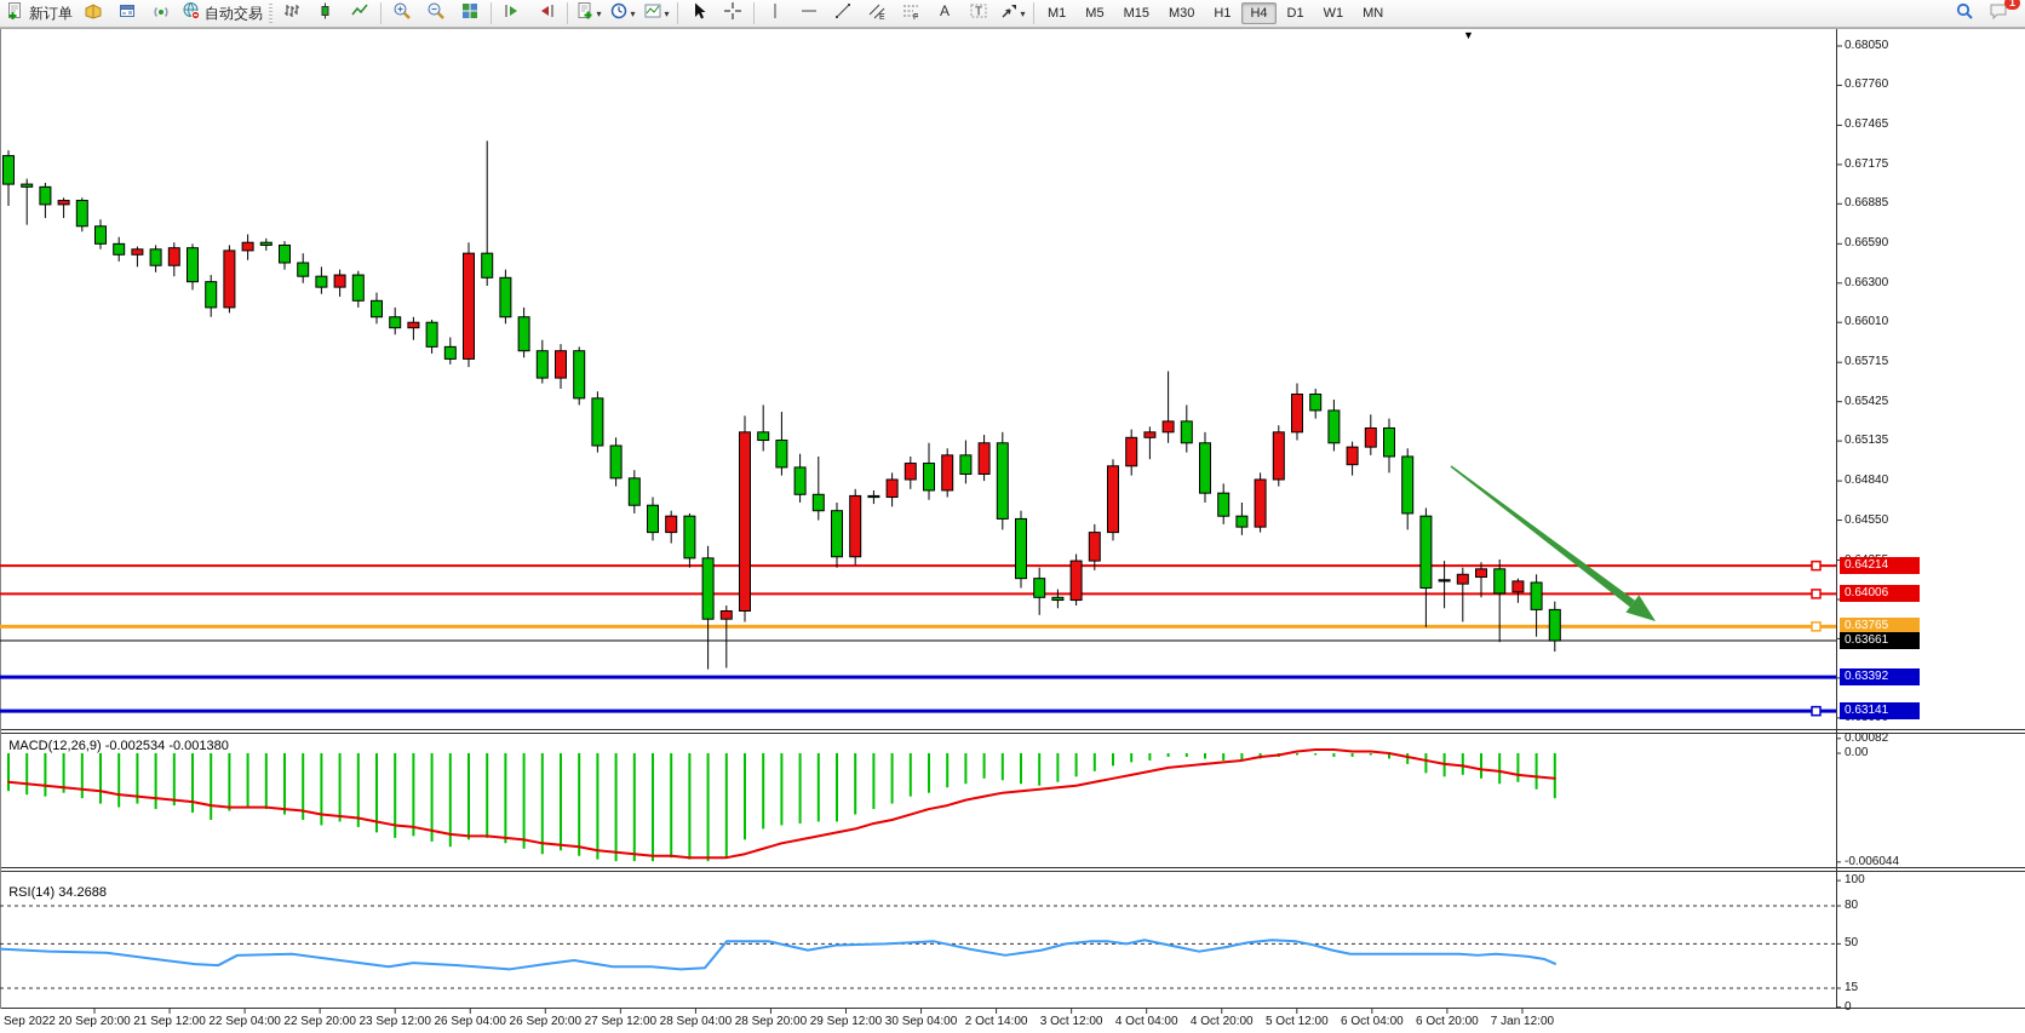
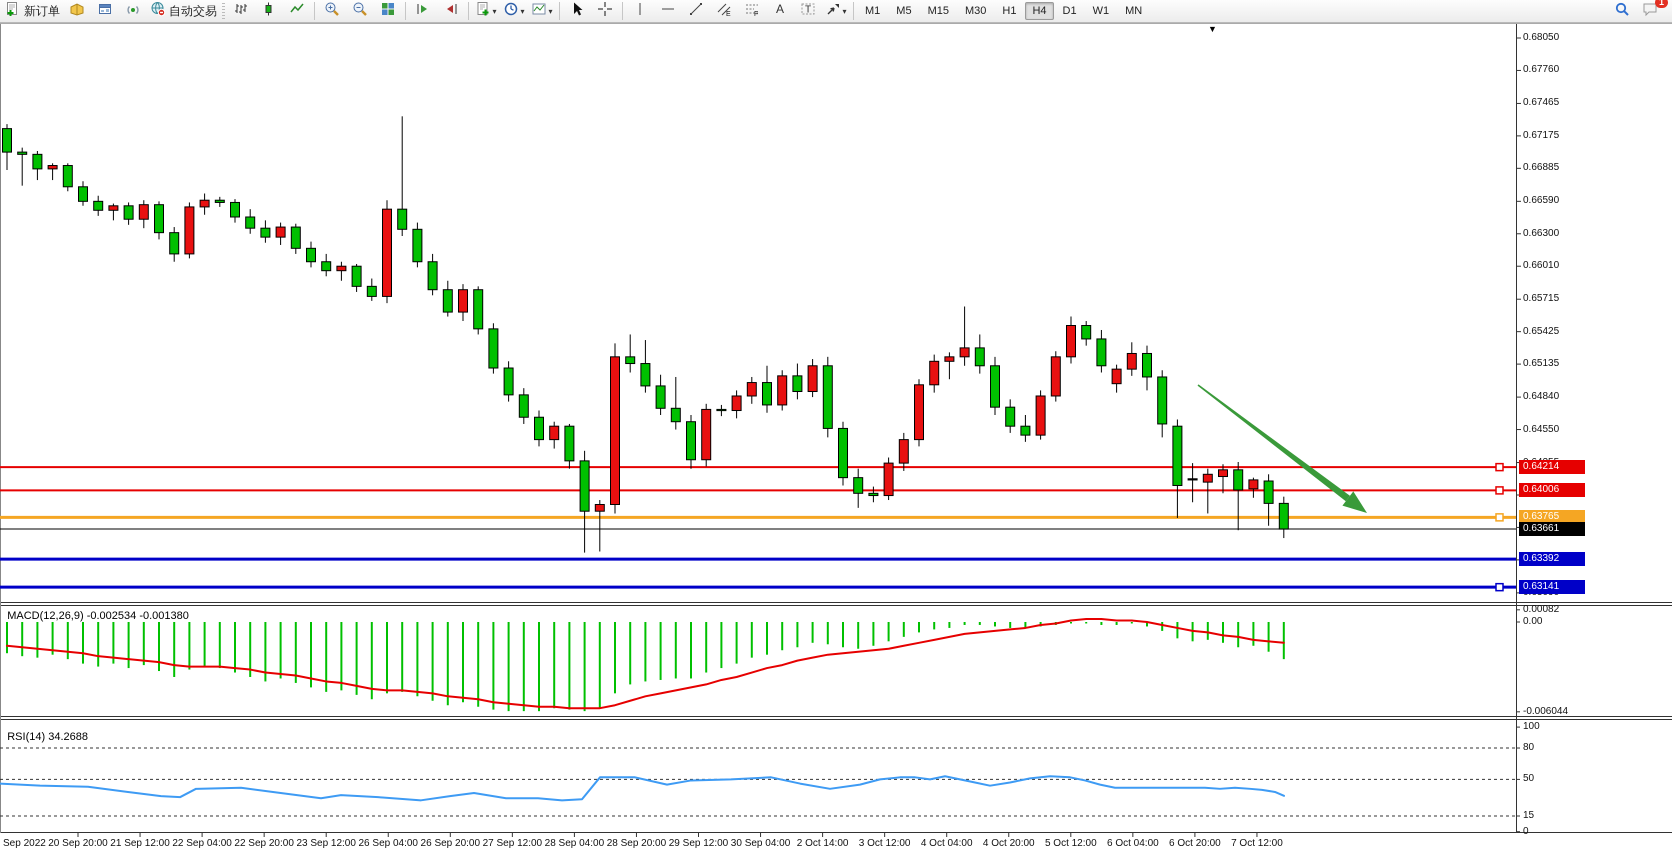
  新订单
  自动交易
  ▾
  ▾
  ▾
  A
  T
  ▾
  M1
  M5
  M15
  M30
  H1
  H4
  D1
  W1
  MN
  1
  ▼
  MACD(12,26,9) -0.002534 -0.001380
  RSI(14) 34.2688
  0.68050
  0.67760
  0.67465
  0.67175
  0.66885
  0.66590
  0.66300
  0.66010
  0.65715
  0.65425
  0.65135
  0.64840
  0.64550
  0.64214
  0.64006
  0.63765
  0.63392
  0.63141
  0.63661
  0.00082
  0.00
  -0.006044
  100
  80
  50
  15
  0
  Sep 2022
  20 Sep 20:00
  21 Sep 12:00
  22 Sep 04:00
  22 Sep 20:00
  23 Sep 12:00
  26 Sep 04:00
  26 Sep 20:00
  27 Sep 12:00
  28 Sep 04:00
  28 Sep 20:00
  29 Sep 12:00
  30 Sep 04:00
  2 Oct 14:00
  3 Oct 12:00
  4 Oct 04:00
  4 Oct 20:00
  5 Oct 12:00
  6 Oct 04:00
  6 Oct 20:00
- 7 Jan 12:00
+ 7 Oct 12:00
